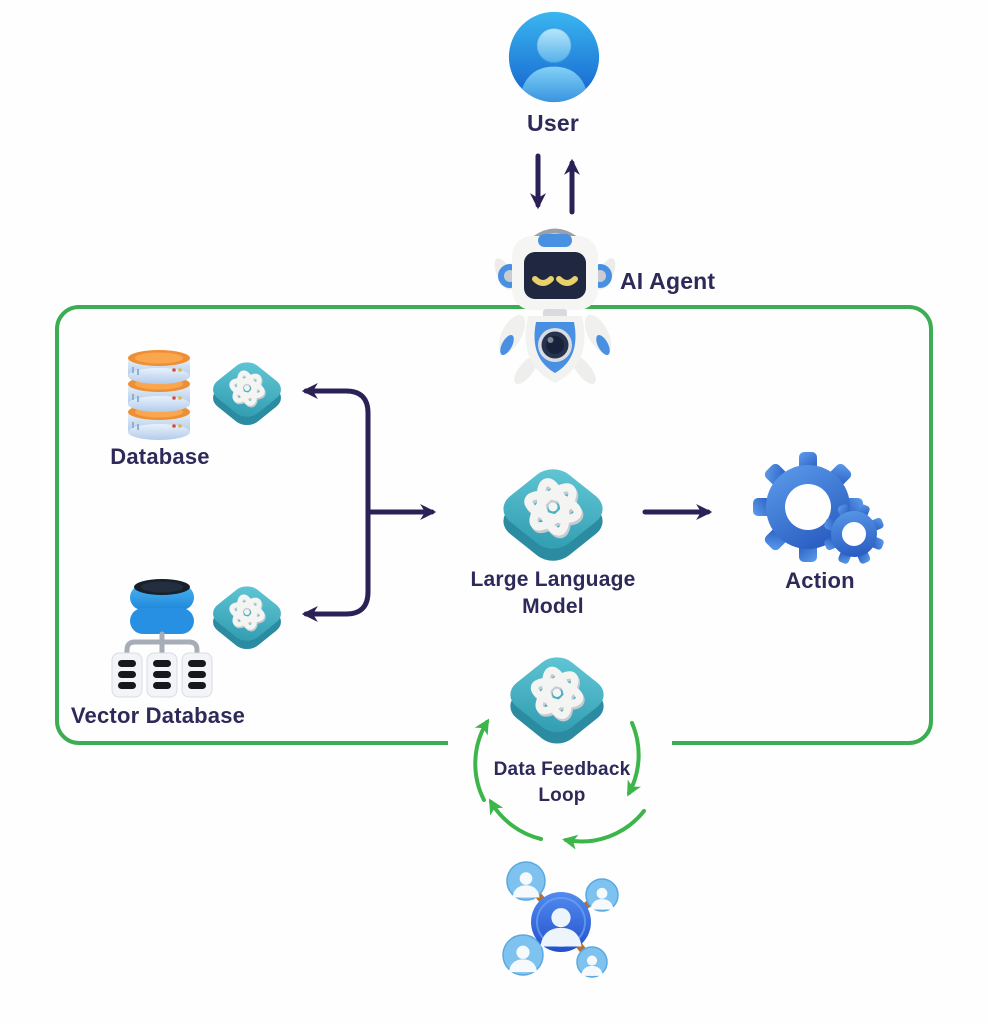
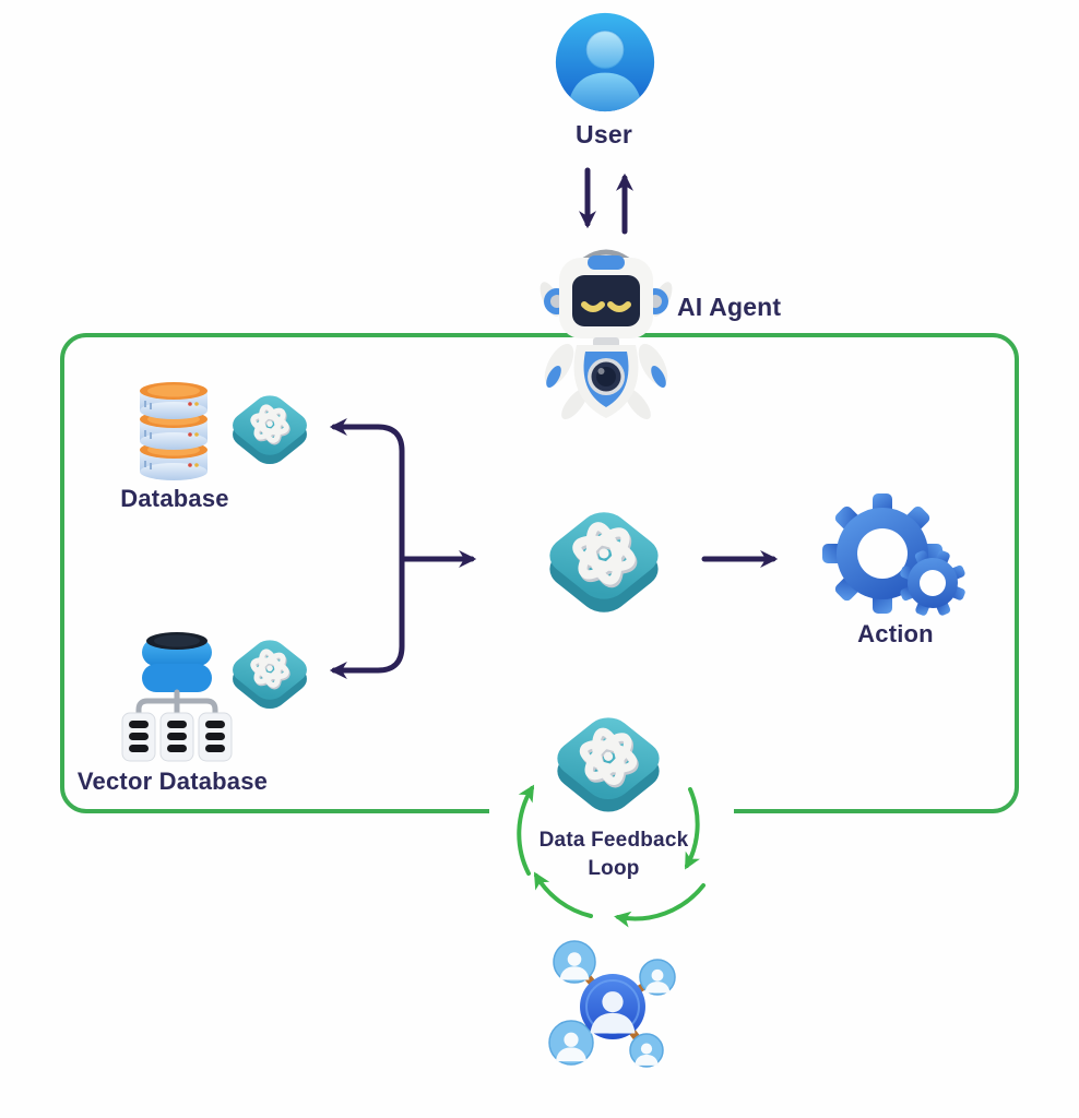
  User
  AI Agent
  Database
  Vector Database
- Large Language
- Model
  Action
  Data Feedback
  Loop
